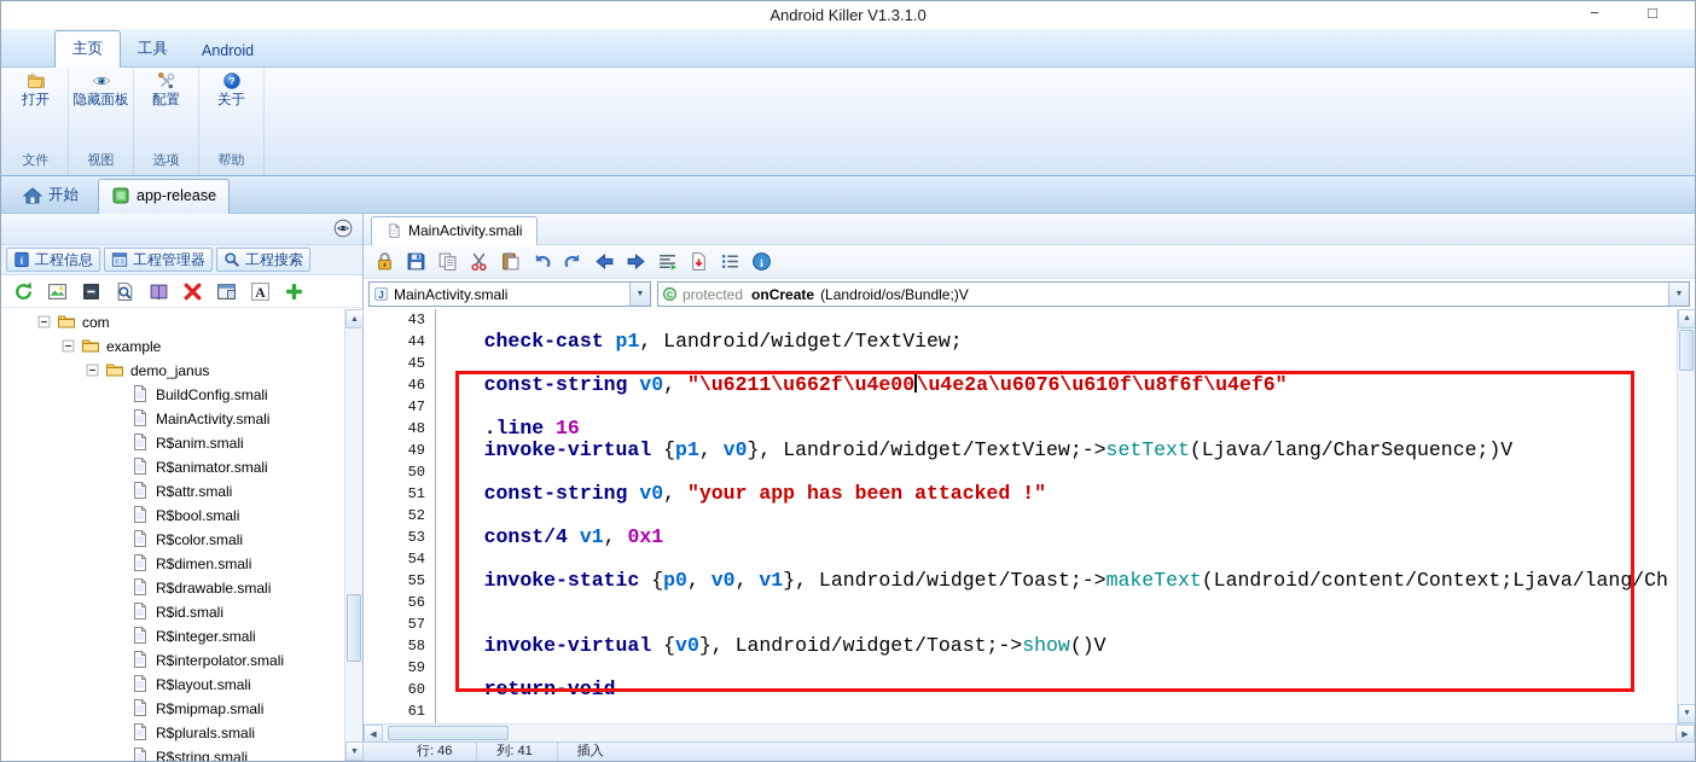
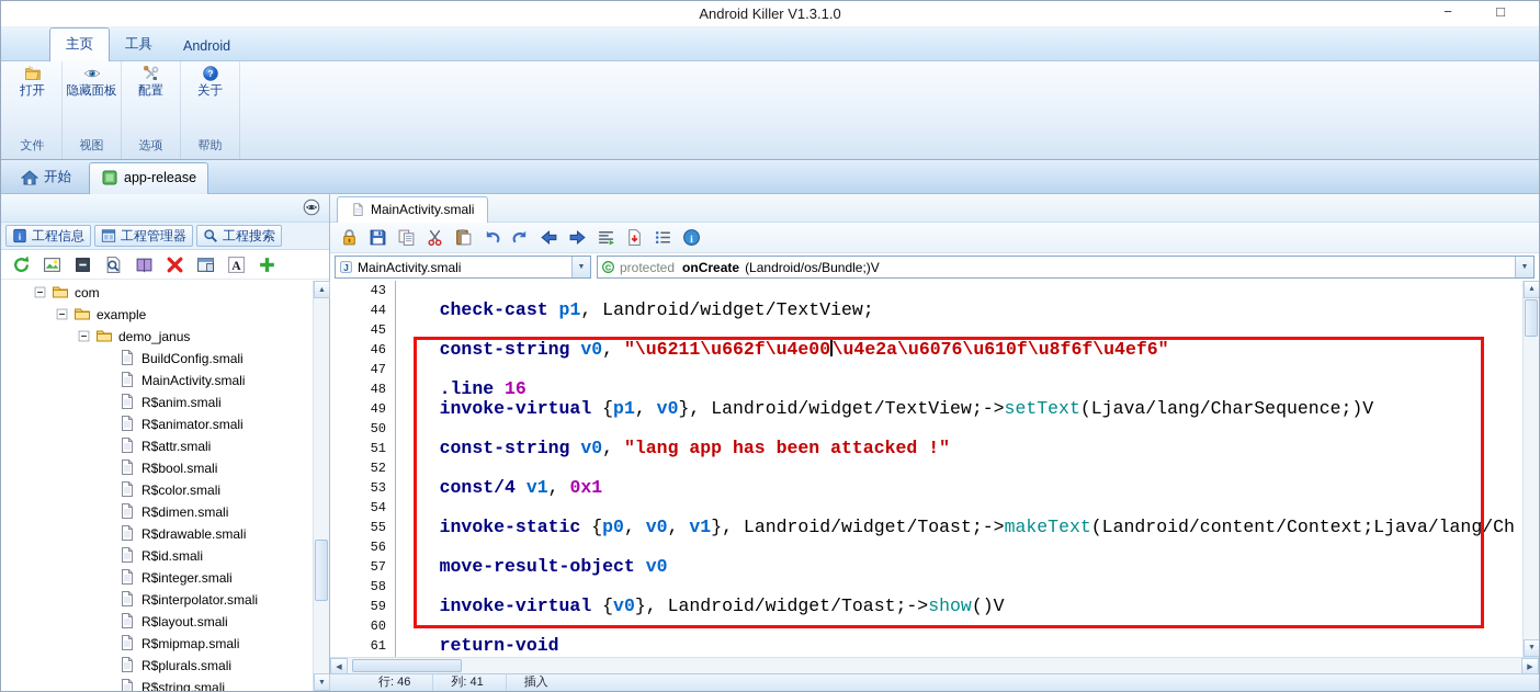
  Android Killer V1.3.1.0
  −
  □
  主页
  工具
  Android
  打开
  文件
  隐藏面板
  视图
  配置
  选项
  ?
  关于
  帮助
  开始
  app-release
  i
  工程信息
  工程管理器
  工程搜索
  A
  com
  example
  demo_janus
  BuildConfig.smali
  MainActivity.smali
  R$anim.smali
  R$animator.smali
  R$attr.smali
  R$bool.smali
  R$color.smali
  R$dimen.smali
  R$drawable.smali
  R$id.smali
  R$integer.smali
  R$interpolator.smali
  R$layout.smali
  R$mipmap.smali
  R$plurals.smali
  R$string.smali
  MainActivity.smali
  i
  J
  MainActivity.smali
  C
  protected
  onCreate
  (Landroid/os/Bundle;)V
  43
  44
  45
  46
  47
  48
  49
  50
  51
  52
  53
  54
  55
  56
  57
  58
  59
  60
  61
  check-cast p1, Landroid/widget/TextView;
  const-string v0, "\u6211\u662f\u4e00\u4e2a\u6076\u610f\u8f6f\u4ef6"
  .line 16
  invoke-virtual {p1, v0}, Landroid/widget/TextView;->setText(Ljava/lang/CharSequence;)V
- const-string v0, "your app has been attacked !"
+ const-string v0, "lang app has been attacked !"
  const/4 v1, 0x1
  invoke-static {p0, v0, v1}, Landroid/widget/Toast;->makeText(Landroid/content/Context;Ljava/lang/Ch
+ move-result-object v0
  invoke-virtual {v0}, Landroid/widget/Toast;->show()V
  return-void
  ▲
  ▼
  行: 46
  列: 41
  插入
